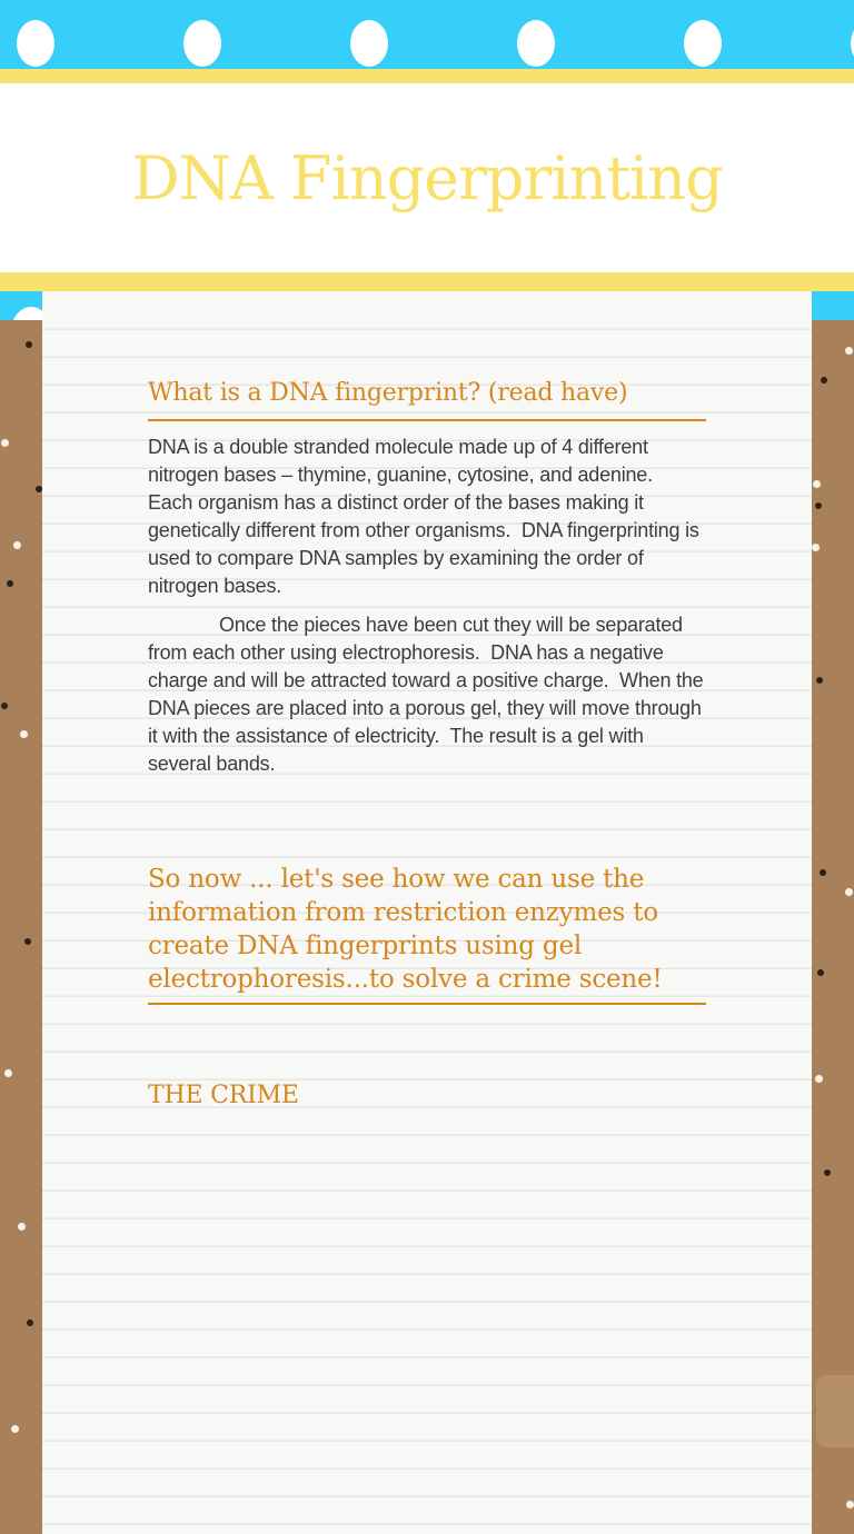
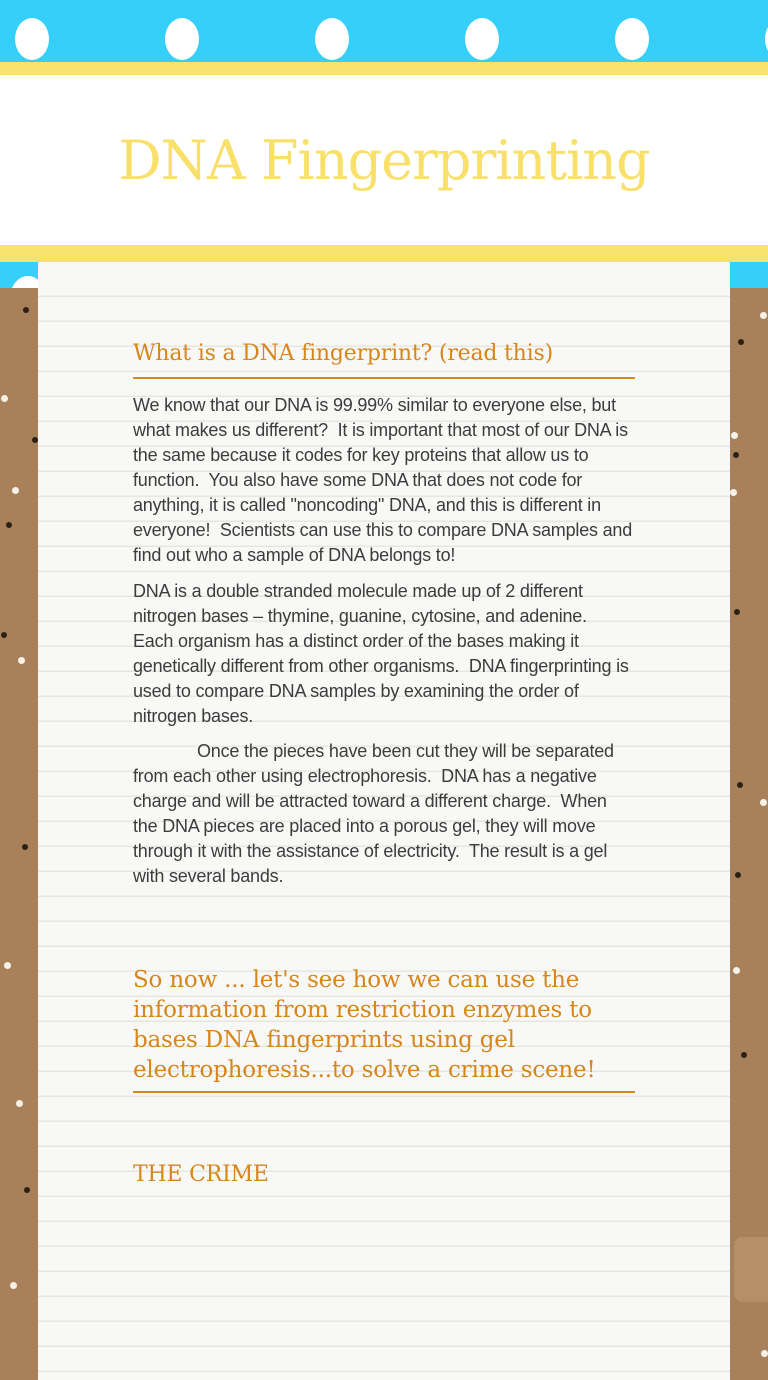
  DNA Fingerprinting
- What is a DNA fingerprint? (read have)
+ What is a DNA fingerprint? (read this)
+ We know that our DNA is 99.99% similar to everyone else, but what makes us different? It is important that most of our DNA is the same because it codes for key proteins that allow us to function. You also have some DNA that does not code for anything, it is called "noncoding" DNA, and this is different in everyone! Scientists can use this to compare DNA samples and find out who a sample of DNA belongs to!
- DNA is a double stranded molecule made up of 4 different nitrogen bases – thymine, guanine, cytosine, and adenine. Each organism has a distinct order of the bases making it genetically different from other organisms. DNA fingerprinting is used to compare DNA samples by examining the order of nitrogen bases.
+ DNA is a double stranded molecule made up of 2 different nitrogen bases – thymine, guanine, cytosine, and adenine. Each organism has a distinct order of the bases making it genetically different from other organisms. DNA fingerprinting is used to compare DNA samples by examining the order of nitrogen bases.
- Once the pieces have been cut they will be separated from each other using electrophoresis. DNA has a negative charge and will be attracted toward a positive charge. When the DNA pieces are placed into a porous gel, they will move through it with the assistance of electricity. The result is a gel with several bands.
+ Once the pieces have been cut they will be separated from each other using electrophoresis. DNA has a negative charge and will be attracted toward a different charge. When the DNA pieces are placed into a porous gel, they will move through it with the assistance of electricity. The result is a gel with several bands.
- So now ... let's see how we can use the information from restriction enzymes to create DNA fingerprints using gel electrophoresis...to solve a crime scene!
+ So now ... let's see how we can use the information from restriction enzymes to bases DNA fingerprints using gel electrophoresis...to solve a crime scene!
  THE CRIME
